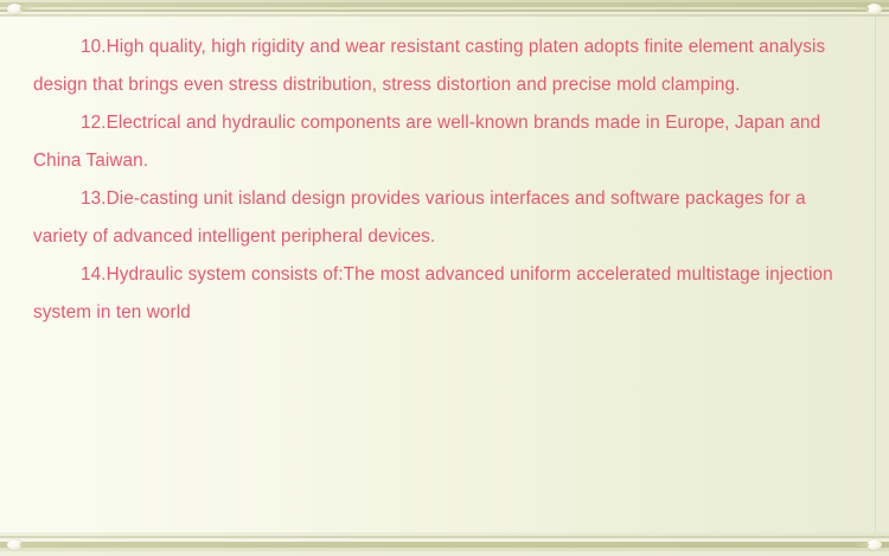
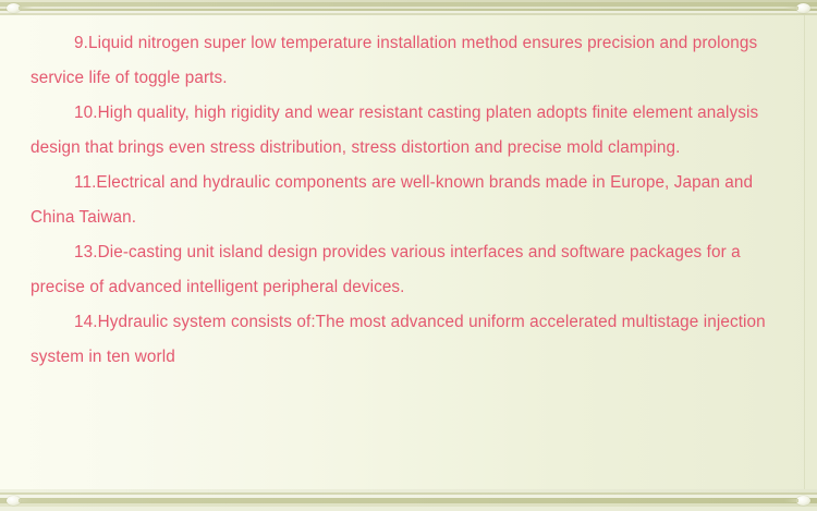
+ 9.Liquid nitrogen super low temperature installation method ensures precision and prolongs service life of toggle parts.
  10.High quality, high rigidity and wear resistant casting platen adopts finite element analysis design that brings even stress distribution, stress distortion and precise mold clamping.
- 12.Electrical and hydraulic components are well-known brands made in Europe, Japan and China Taiwan.
+ 11.Electrical and hydraulic components are well-known brands made in Europe, Japan and China Taiwan.
- 13.Die-casting unit island design provides various interfaces and software packages for a variety of advanced intelligent peripheral devices.
+ 13.Die-casting unit island design provides various interfaces and software packages for a precise of advanced intelligent peripheral devices.
  14.Hydraulic system consists of:The most advanced uniform accelerated multistage injection system in ten world
